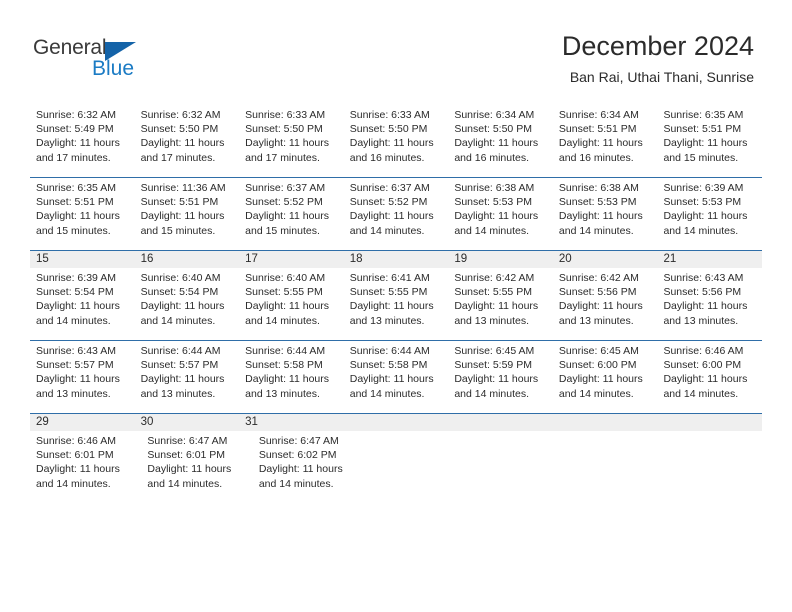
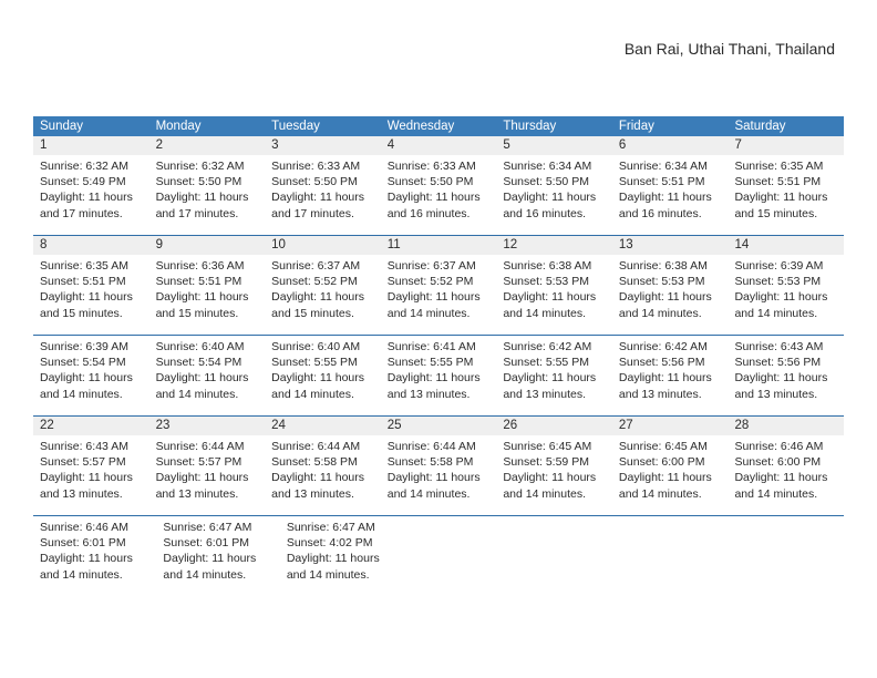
- General
- Blue
- December 2024
- Ban Rai, Uthai Thani, Sunrise
+ Ban Rai, Uthai Thani, Thailand
+ Sunday
+ Monday
+ Tuesday
+ Wednesday
+ Thursday
+ Friday
+ Saturday
+ 1
+ 2
+ 3
+ 4
+ 5
+ 6
+ 7
  Sunrise: 6:32 AM
  Sunset: 5:49 PM
  Daylight: 11 hours and 17 minutes.
  Sunrise: 6:32 AM
  Sunset: 5:50 PM
  Daylight: 11 hours and 17 minutes.
  Sunrise: 6:33 AM
  Sunset: 5:50 PM
  Daylight: 11 hours and 17 minutes.
  Sunrise: 6:33 AM
  Sunset: 5:50 PM
  Daylight: 11 hours and 16 minutes.
  Sunrise: 6:34 AM
  Sunset: 5:50 PM
  Daylight: 11 hours and 16 minutes.
  Sunrise: 6:34 AM
  Sunset: 5:51 PM
  Daylight: 11 hours and 16 minutes.
  Sunrise: 6:35 AM
  Sunset: 5:51 PM
  Daylight: 11 hours and 15 minutes.
+ 8
+ 9
+ 10
+ 11
+ 12
+ 13
+ 14
  Sunrise: 6:35 AM
  Sunset: 5:51 PM
  Daylight: 11 hours and 15 minutes.
- Sunrise: 11:36 AM
+ Sunrise: 6:36 AM
  Sunset: 5:51 PM
  Daylight: 11 hours and 15 minutes.
  Sunrise: 6:37 AM
  Sunset: 5:52 PM
  Daylight: 11 hours and 15 minutes.
  Sunrise: 6:37 AM
  Sunset: 5:52 PM
  Daylight: 11 hours and 14 minutes.
  Sunrise: 6:38 AM
  Sunset: 5:53 PM
  Daylight: 11 hours and 14 minutes.
  Sunrise: 6:38 AM
  Sunset: 5:53 PM
  Daylight: 11 hours and 14 minutes.
  Sunrise: 6:39 AM
  Sunset: 5:53 PM
  Daylight: 11 hours and 14 minutes.
- 15
- 16
- 17
- 18
- 19
- 20
- 21
  Sunrise: 6:39 AM
  Sunset: 5:54 PM
  Daylight: 11 hours and 14 minutes.
  Sunrise: 6:40 AM
  Sunset: 5:54 PM
  Daylight: 11 hours and 14 minutes.
  Sunrise: 6:40 AM
  Sunset: 5:55 PM
  Daylight: 11 hours and 14 minutes.
  Sunrise: 6:41 AM
  Sunset: 5:55 PM
  Daylight: 11 hours and 13 minutes.
  Sunrise: 6:42 AM
  Sunset: 5:55 PM
  Daylight: 11 hours and 13 minutes.
  Sunrise: 6:42 AM
  Sunset: 5:56 PM
  Daylight: 11 hours and 13 minutes.
  Sunrise: 6:43 AM
  Sunset: 5:56 PM
  Daylight: 11 hours and 13 minutes.
+ 22
+ 23
+ 24
+ 25
+ 26
+ 27
+ 28
  Sunrise: 6:43 AM
  Sunset: 5:57 PM
  Daylight: 11 hours and 13 minutes.
  Sunrise: 6:44 AM
  Sunset: 5:57 PM
  Daylight: 11 hours and 13 minutes.
  Sunrise: 6:44 AM
  Sunset: 5:58 PM
  Daylight: 11 hours and 13 minutes.
  Sunrise: 6:44 AM
  Sunset: 5:58 PM
  Daylight: 11 hours and 14 minutes.
  Sunrise: 6:45 AM
  Sunset: 5:59 PM
  Daylight: 11 hours and 14 minutes.
  Sunrise: 6:45 AM
  Sunset: 6:00 PM
  Daylight: 11 hours and 14 minutes.
  Sunrise: 6:46 AM
  Sunset: 6:00 PM
  Daylight: 11 hours and 14 minutes.
- 29
- 30
- 31
  Sunrise: 6:46 AM
  Sunset: 6:01 PM
  Daylight: 11 hours and 14 minutes.
  Sunrise: 6:47 AM
  Sunset: 6:01 PM
  Daylight: 11 hours and 14 minutes.
  Sunrise: 6:47 AM
- Sunset: 6:02 PM
+ Sunset: 4:02 PM
  Daylight: 11 hours and 14 minutes.
